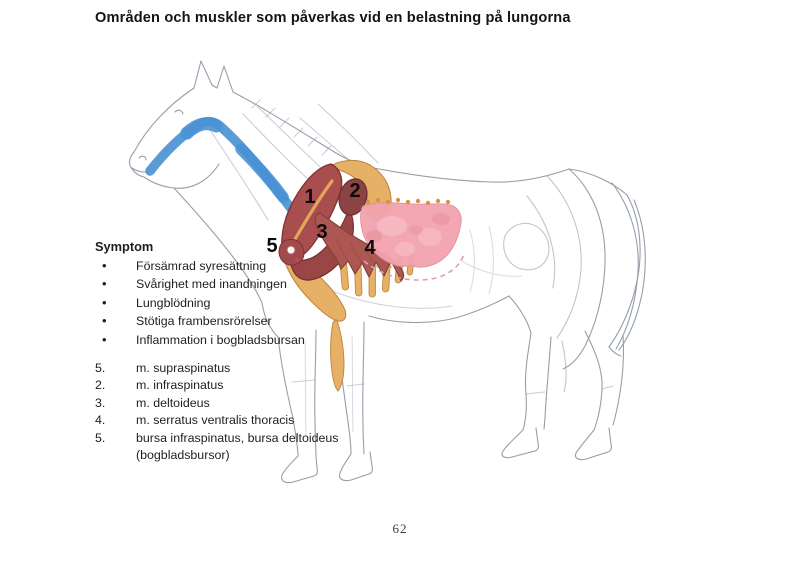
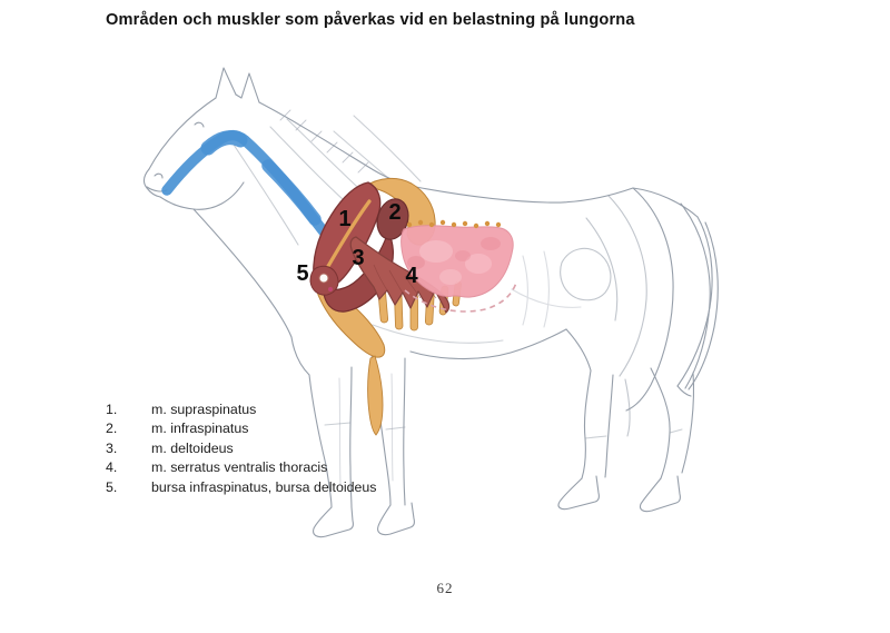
  Områden och muskler som påverkas vid en belastning på lungorna
  1
  2
  3
  4
  5
- Symptom
- • Försämrad syresättning
- • Svårighet med inandningen
- • Lungblödning
- • Stötiga frambensrörelser
- • Inflammation i bogbladsbursan
- 5. m. supraspinatus
+ 1. m. supraspinatus
  2. m. infraspinatus
  3. m. deltoideus
  4. m. serratus ventralis thoracis
  5. bursa infraspinatus, bursa deltoideus
- (bogbladsbursor)
  62
